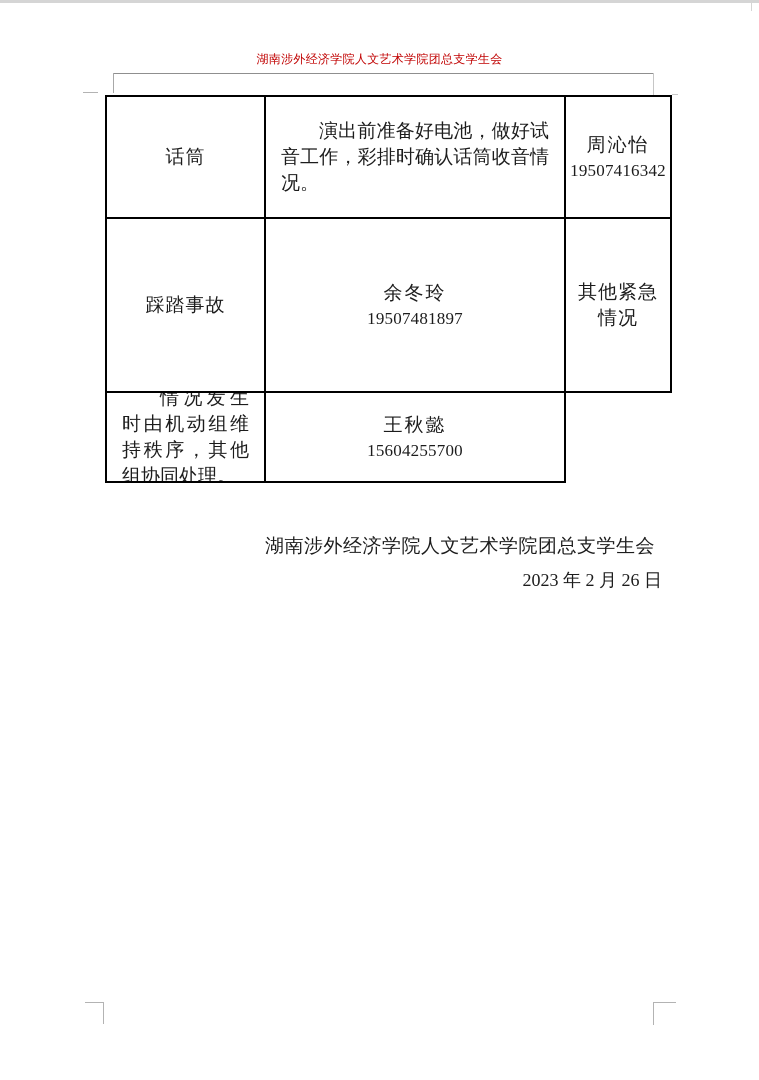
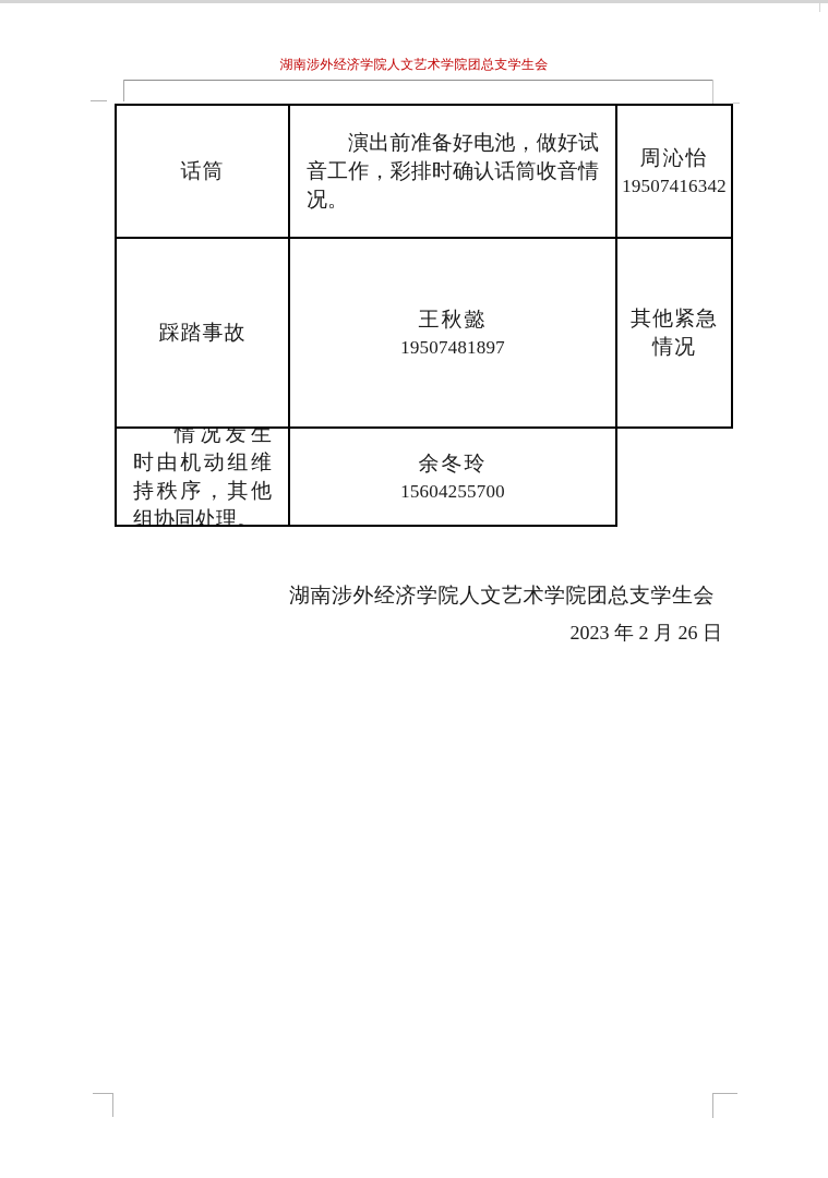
  湖南涉外经济学院人文艺术学院团总支学生会
  话筒
  演出前准备好电池，做好试音工作，彩排时确认话筒收音情况。
  周沁怡
  19507416342
  踩踏事故
- 余冬玲
+ 王秋懿
  19507481897
  其他紧急情况
  情况发生时由机动组维持秩序，其他组协同处理。
- 王秋懿
+ 余冬玲
  15604255700
  湖南涉外经济学院人文艺术学院团总支学生会
  2023 年 2 月 26 日
